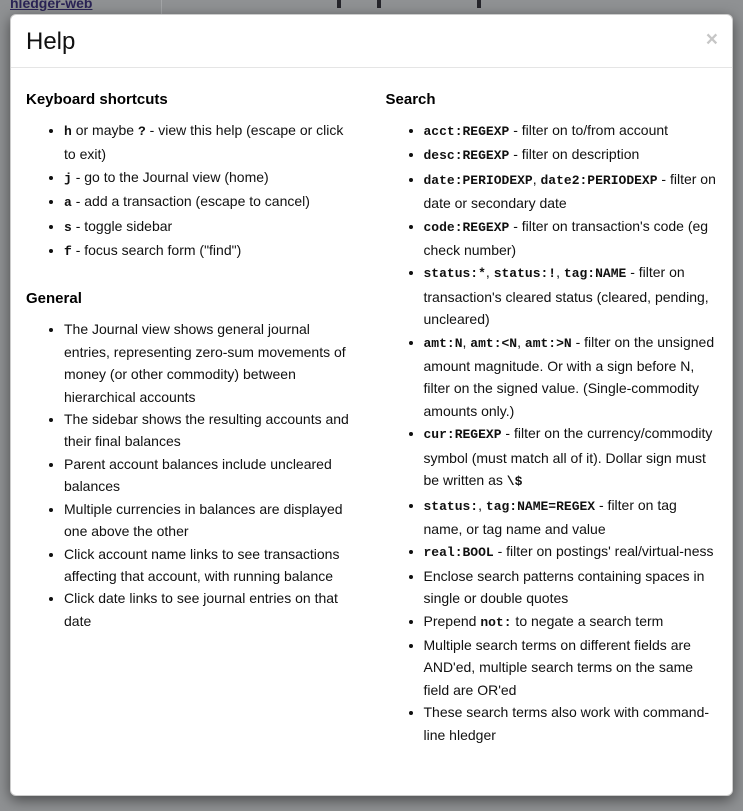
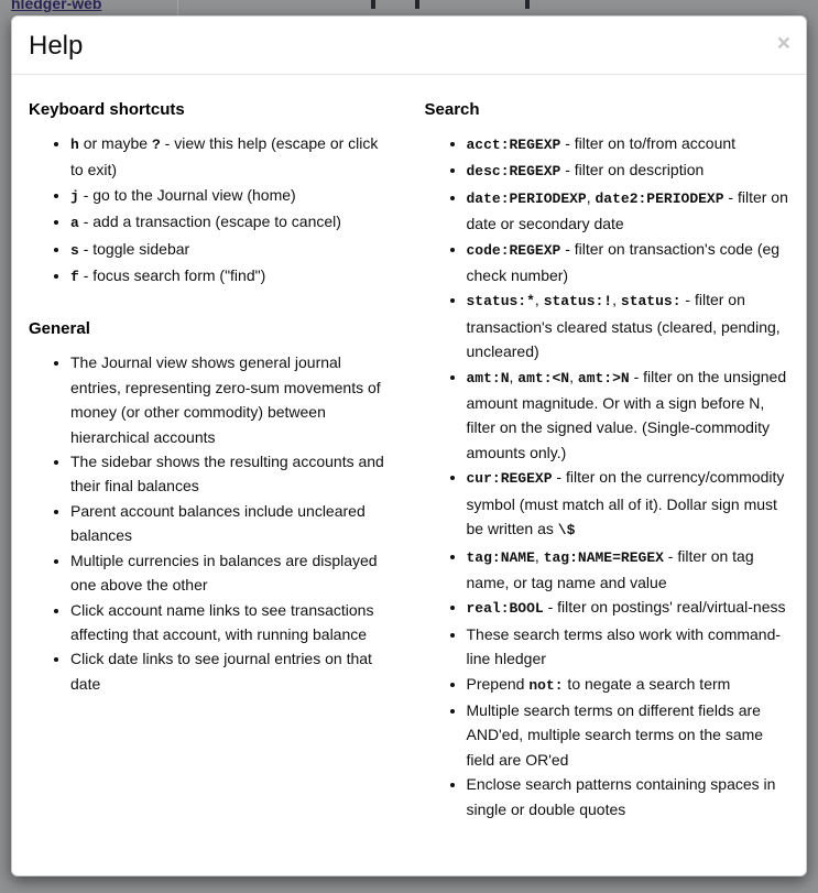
  hledger-web
  Help
  ×
  Keyboard shortcuts
  h or maybe ? - view this help (escape or click to exit)
  j - go to the Journal view (home)
  a - add a transaction (escape to cancel)
  s - toggle sidebar
  f - focus search form ("find")
  General
  The Journal view shows general journal entries, representing zero-sum movements of money (or other commodity) between hierarchical accounts
  The sidebar shows the resulting accounts and their final balances
  Parent account balances include uncleared balances
  Multiple currencies in balances are displayed one above the other
  Click account name links to see transactions affecting that account, with running balance
  Click date links to see journal entries on that date
  Search
  acct:REGEXP - filter on to/from account
  desc:REGEXP - filter on description
  date:PERIODEXP, date2:PERIODEXP - filter on date or secondary date
  code:REGEXP - filter on transaction's code (eg check number)
- status:*, status:!, tag:NAME - filter on transaction's cleared status (cleared, pending, uncleared)
+ status:*, status:!, status: - filter on transaction's cleared status (cleared, pending, uncleared)
  amt:N, amt:<N, amt:>N - filter on the unsigned amount magnitude. Or with a sign before N, filter on the signed value. (Single-commodity amounts only.)
  cur:REGEXP - filter on the currency/commodity symbol (must match all of it). Dollar sign must be written as \$
- status:, tag:NAME=REGEX - filter on tag name, or tag name and value
+ tag:NAME, tag:NAME=REGEX - filter on tag name, or tag name and value
  real:BOOL - filter on postings' real/virtual-ness
- Enclose search patterns containing spaces in single or double quotes
+ These search terms also work with command-line hledger
  Prepend not: to negate a search term
  Multiple search terms on different fields are AND'ed, multiple search terms on the same field are OR'ed
- These search terms also work with command-line hledger
+ Enclose search patterns containing spaces in single or double quotes
